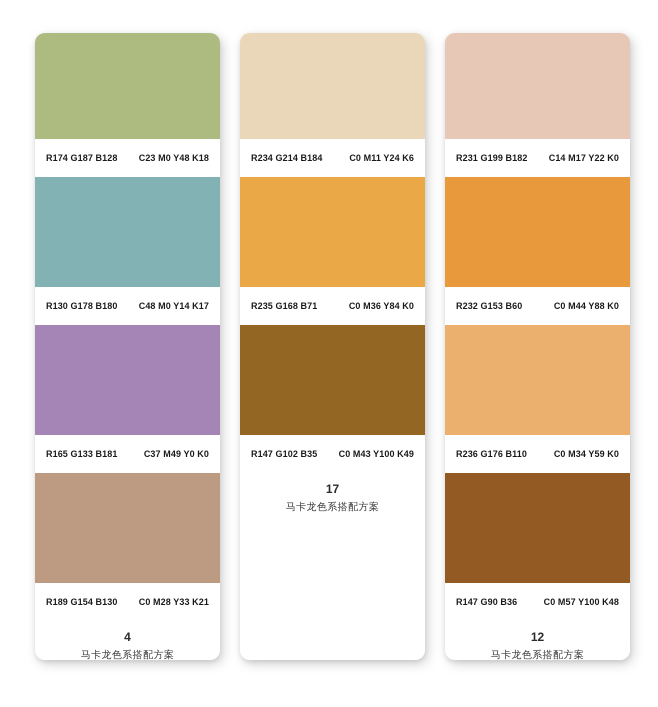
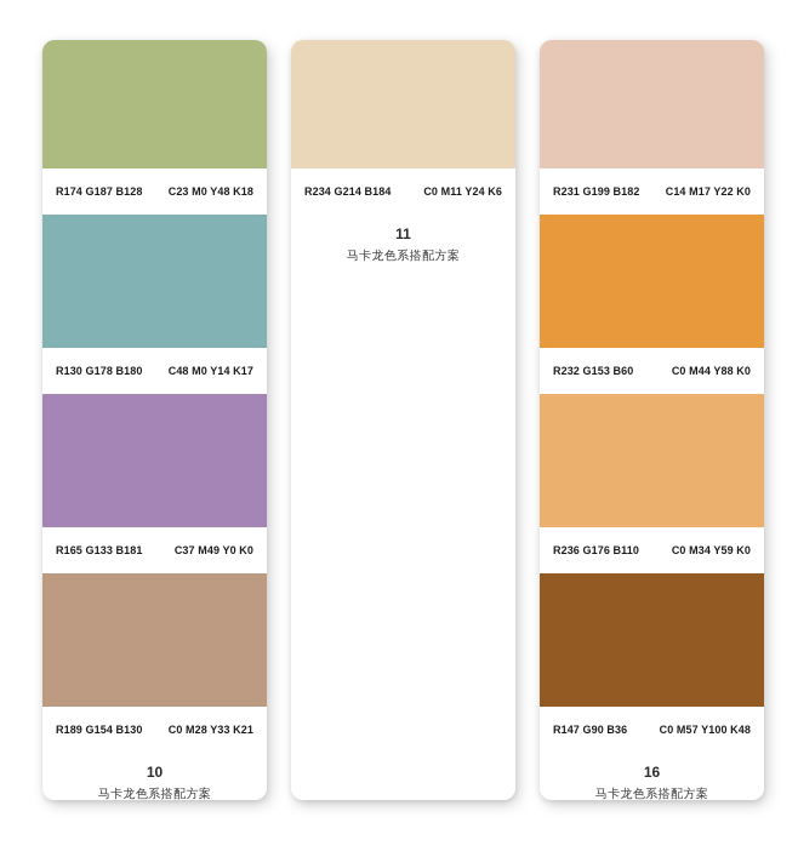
  R174 G187 B128
  C23 M0 Y48 K18
  R130 G178 B180
  C48 M0 Y14 K17
  R165 G133 B181
  C37 M49 Y0 K0
  R189 G154 B130
  C0 M28 Y33 K21
- 4
+ 10
  马卡龙色系搭配方案
  R234 G214 B184
  C0 M11 Y24 K6
- R235 G168 B71
- C0 M36 Y84 K0
- R147 G102 B35
- C0 M43 Y100 K49
- 17
+ 11
  马卡龙色系搭配方案
  R231 G199 B182
  C14 M17 Y22 K0
  R232 G153 B60
  C0 M44 Y88 K0
  R236 G176 B110
  C0 M34 Y59 K0
  R147 G90 B36
  C0 M57 Y100 K48
- 12
+ 16
  马卡龙色系搭配方案
